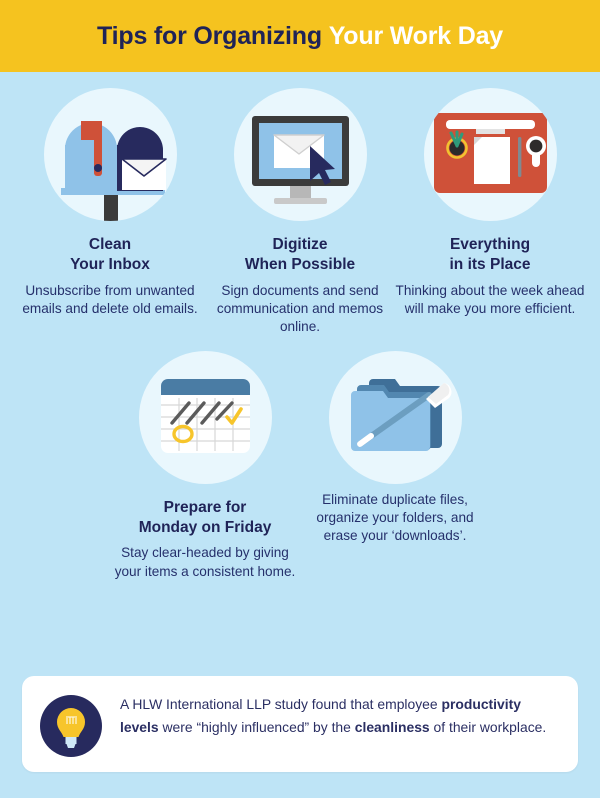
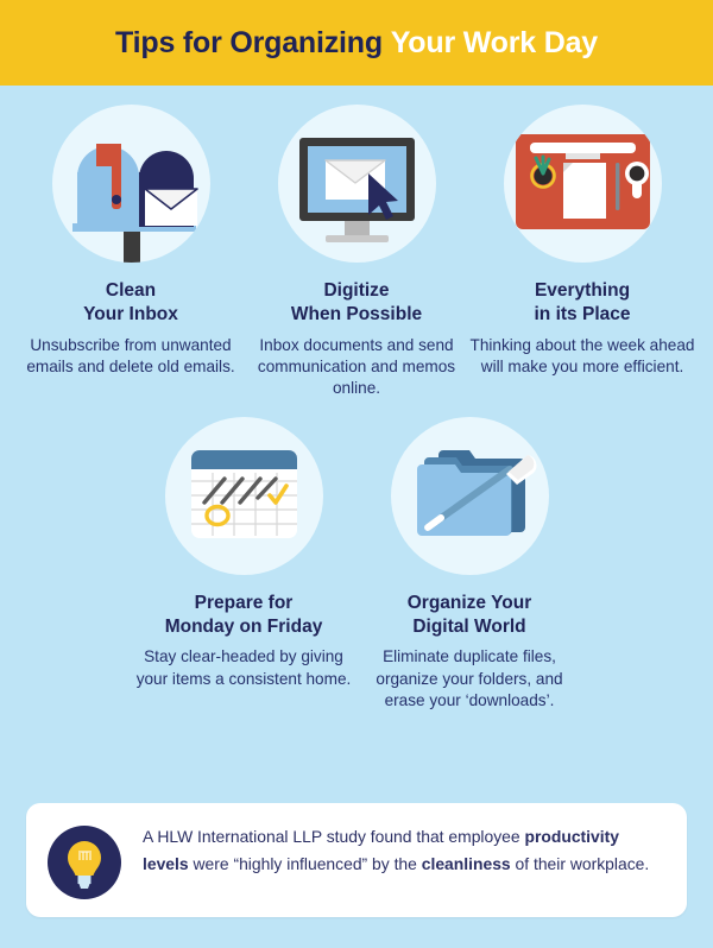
  Tips for Organizing Your Work Day
  Clean
  Your Inbox
  Unsubscribe from unwanted emails and delete old emails.
  Digitize
  When Possible
- Sign documents and send communication and memos online.
+ Inbox documents and send communication and memos online.
  Everything
  in its Place
  Thinking about the week ahead will make you more efficient.
  Prepare for
  Monday on Friday
  Stay clear-headed by giving your items a consistent home.
+ Organize Your
+ Digital World
  Eliminate duplicate files, organize your folders, and erase your ‘downloads’.
  A HLW International LLP study found that employee productivity levels were “highly influenced” by the cleanliness of their workplace.
